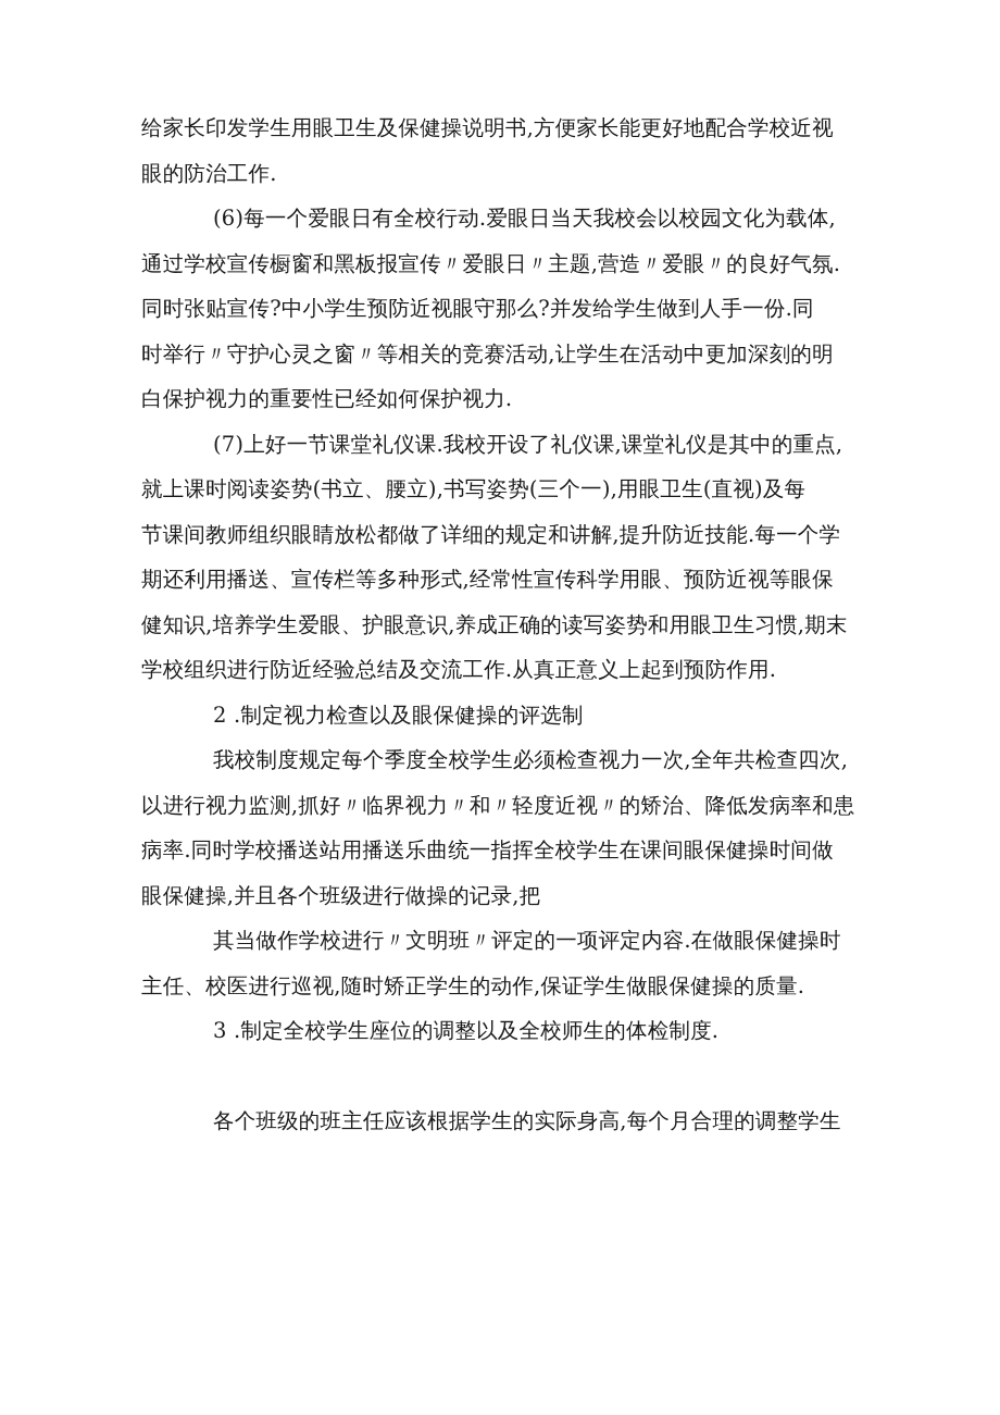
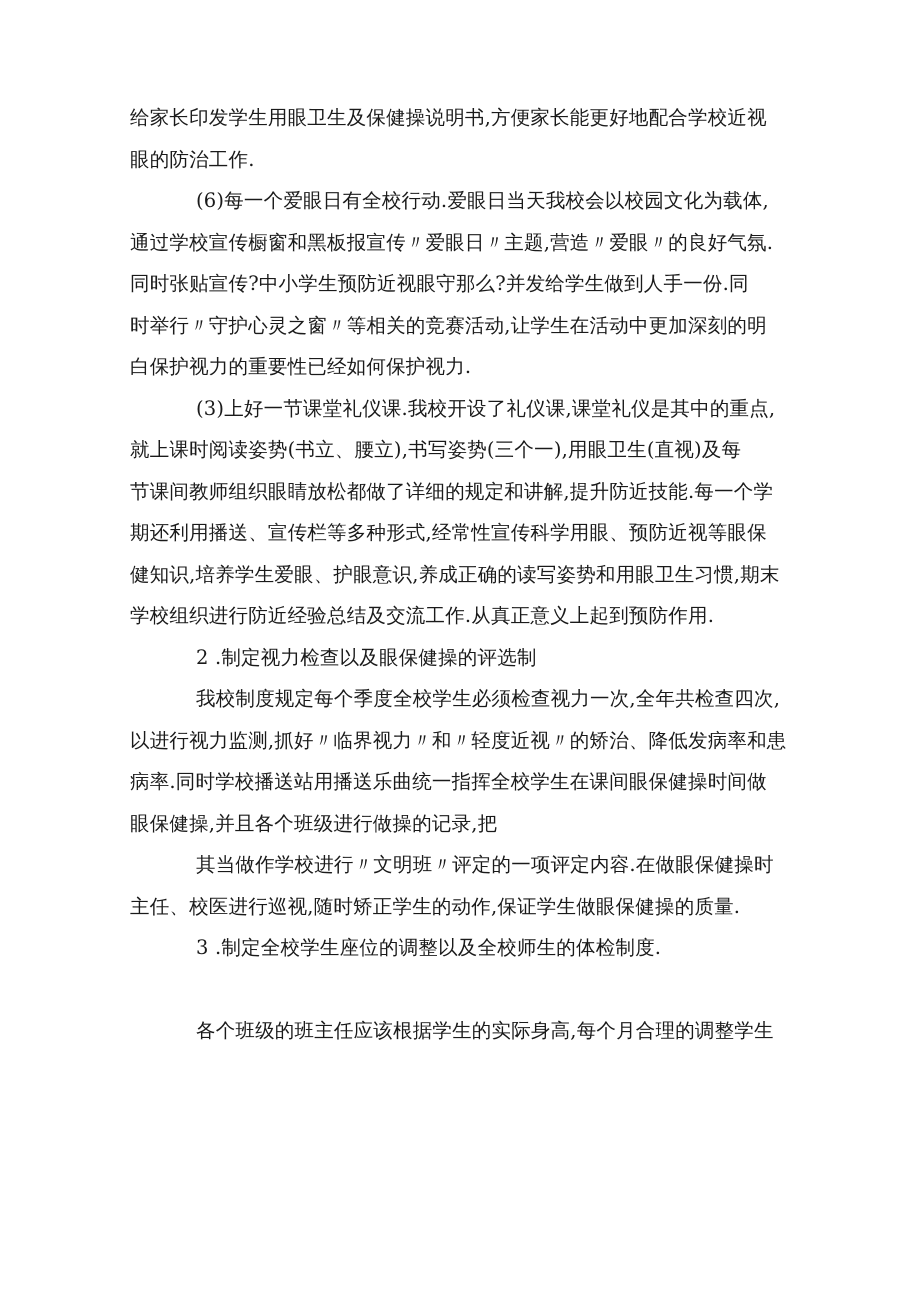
  给家长印发学生用眼卫生及保健操说明书,方便家长能更好地配合学校近视
  眼的防治工作.
  (6)每一个爱眼日有全校行动.爱眼日当天我校会以校园文化为载体,
  通过学校宣传橱窗和黑板报宣传〃爱眼日〃主题,营造〃爱眼〃的良好气氛.
  同时张贴宣传?中小学生预防近视眼守那么?并发给学生做到人手一份.同
  时举行〃守护心灵之窗〃等相关的竞赛活动,让学生在活动中更加深刻的明
  白保护视力的重要性已经如何保护视力.
- (7)上好一节课堂礼仪课.我校开设了礼仪课,课堂礼仪是其中的重点,
+ (3)上好一节课堂礼仪课.我校开设了礼仪课,课堂礼仪是其中的重点,
  就上课时阅读姿势(书立、腰立),书写姿势(三个一),用眼卫生(直视)及每
  节课间教师组织眼睛放松都做了详细的规定和讲解,提升防近技能.每一个学
  期还利用播送、宣传栏等多种形式,经常性宣传科学用眼、预防近视等眼保
  健知识,培养学生爱眼、护眼意识,养成正确的读写姿势和用眼卫生习惯,期末
  学校组织进行防近经验总结及交流工作.从真正意义上起到预防作用.
  2 .制定视力检查以及眼保健操的评选制
  我校制度规定每个季度全校学生必须检查视力一次,全年共检查四次,
  以进行视力监测,抓好〃临界视力〃和〃轻度近视〃的矫治、降低发病率和患
  病率.同时学校播送站用播送乐曲统一指挥全校学生在课间眼保健操时间做
  眼保健操,并且各个班级进行做操的记录,把
  其当做作学校进行〃文明班〃评定的一项评定内容.在做眼保健操时
  主任、校医进行巡视,随时矫正学生的动作,保证学生做眼保健操的质量.
  3 .制定全校学生座位的调整以及全校师生的体检制度.
  各个班级的班主任应该根据学生的实际身高,每个月合理的调整学生
